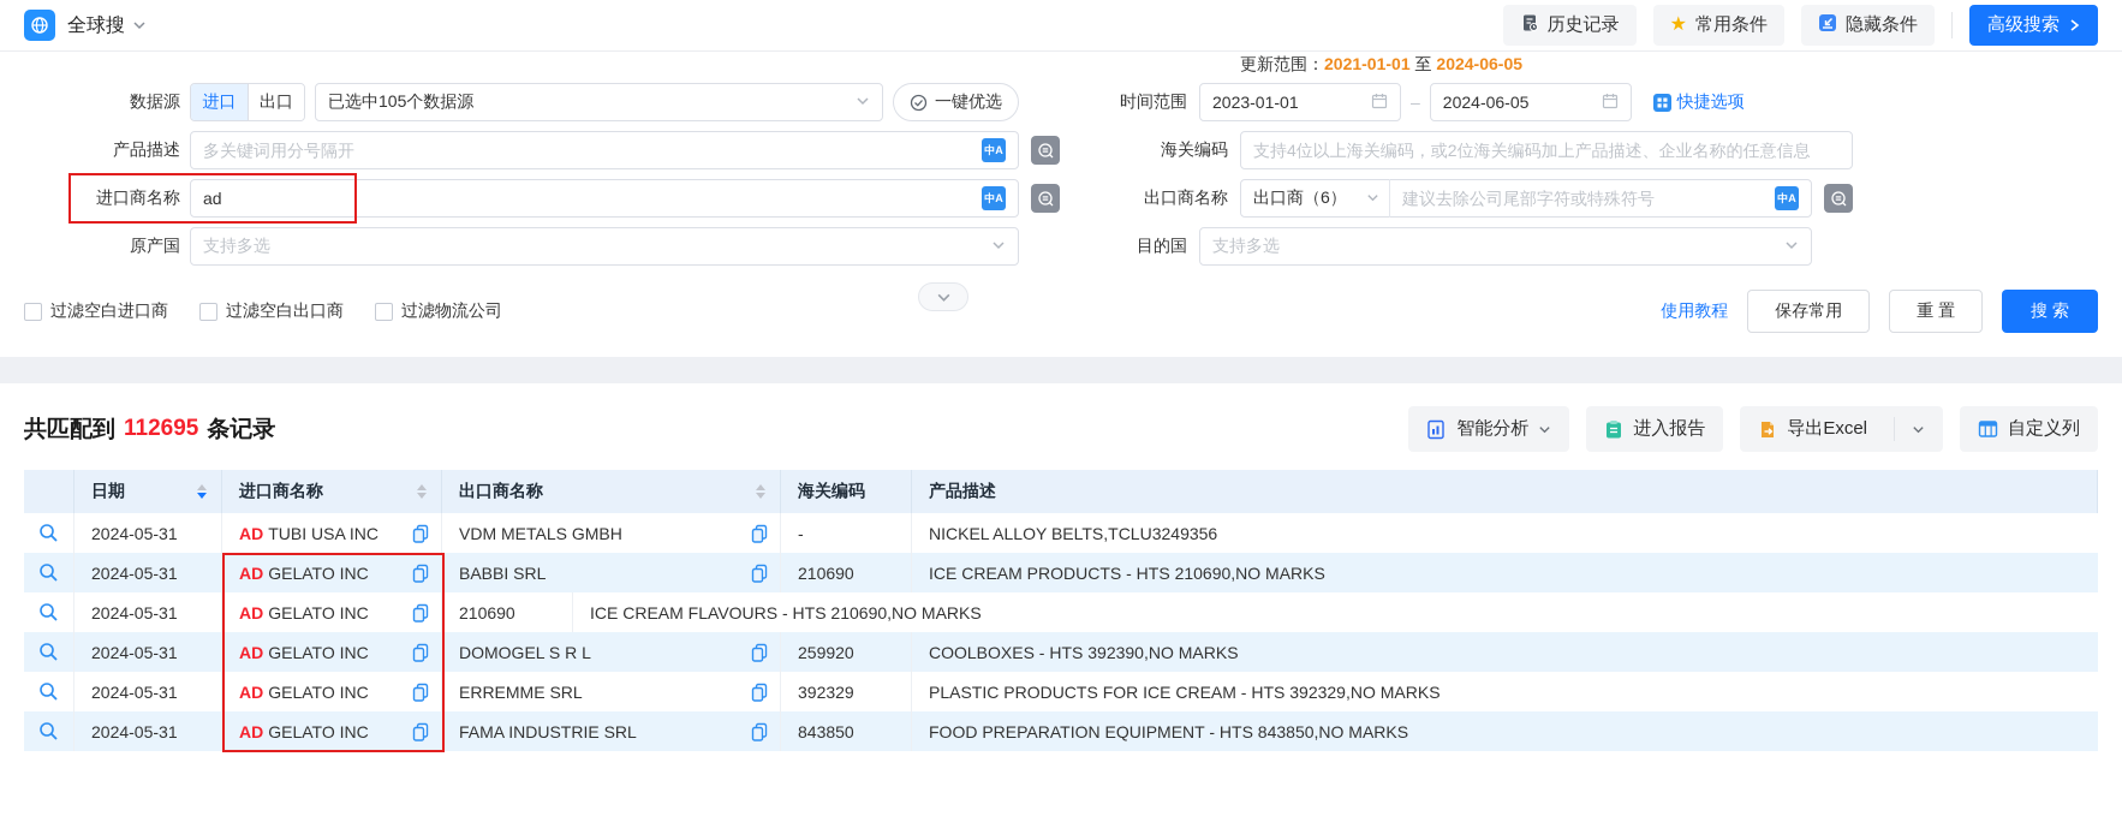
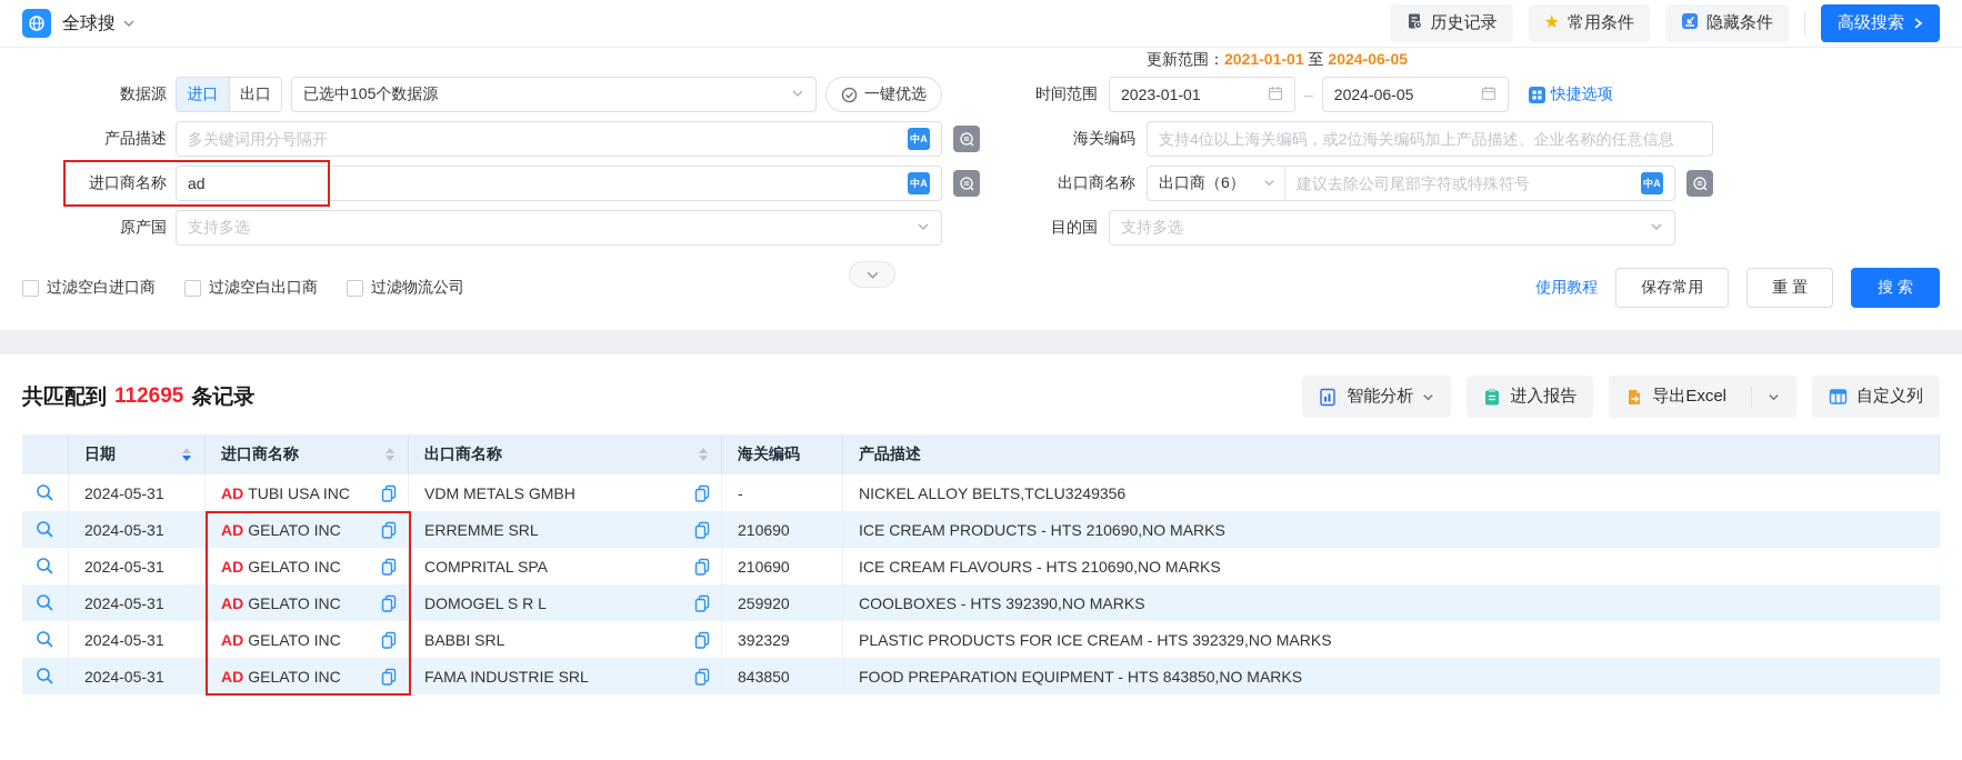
  全球搜
  历史记录
  ★
  常用条件
  隐藏条件
  高级搜索
  更新范围：2021-01-01 至 2024-06-05
  数据源
  进口
  出口
  已选中105个数据源
  一键优选
  时间范围
  2023-01-01
  –
  2024-06-05
  快捷选项
  产品描述
  多关键词用分号隔开
  中A
  海关编码
  支持4位以上海关编码，或2位海关编码加上产品描述、企业名称的任意信息
  进口商名称
  ad
  中A
  出口商名称
  出口商（6）
  建议去除公司尾部字符或特殊符号
  中A
  原产国
  支持多选
  目的国
  支持多选
  过滤空白进口商
  过滤空白出口商
  过滤物流公司
  使用教程
  保存常用
  重 置
  搜 索
  共匹配到
  112695
  条记录
  智能分析
  进入报告
  导出Excel
  自定义列
  日期
  进口商名称
  出口商名称
  海关编码
  产品描述
  2024-05-31
  AD
  TUBI USA INC
  VDM METALS GMBH
  -
  NICKEL ALLOY BELTS,TCLU3249356
  2024-05-31
  AD
  GELATO INC
- BABBI SRL
+ ERREMME SRL
  210690
  ICE CREAM PRODUCTS - HTS 210690,NO MARKS
  2024-05-31
  AD
  GELATO INC
+ COMPRITAL SPA
  210690
  ICE CREAM FLAVOURS - HTS 210690,NO MARKS
  2024-05-31
  AD
  GELATO INC
  DOMOGEL S R L
  259920
  COOLBOXES - HTS 392390,NO MARKS
  2024-05-31
  AD
  GELATO INC
- ERREMME SRL
+ BABBI SRL
  392329
  PLASTIC PRODUCTS FOR ICE CREAM - HTS 392329,NO MARKS
  2024-05-31
  AD
  GELATO INC
  FAMA INDUSTRIE SRL
  843850
  FOOD PREPARATION EQUIPMENT - HTS 843850,NO MARKS
